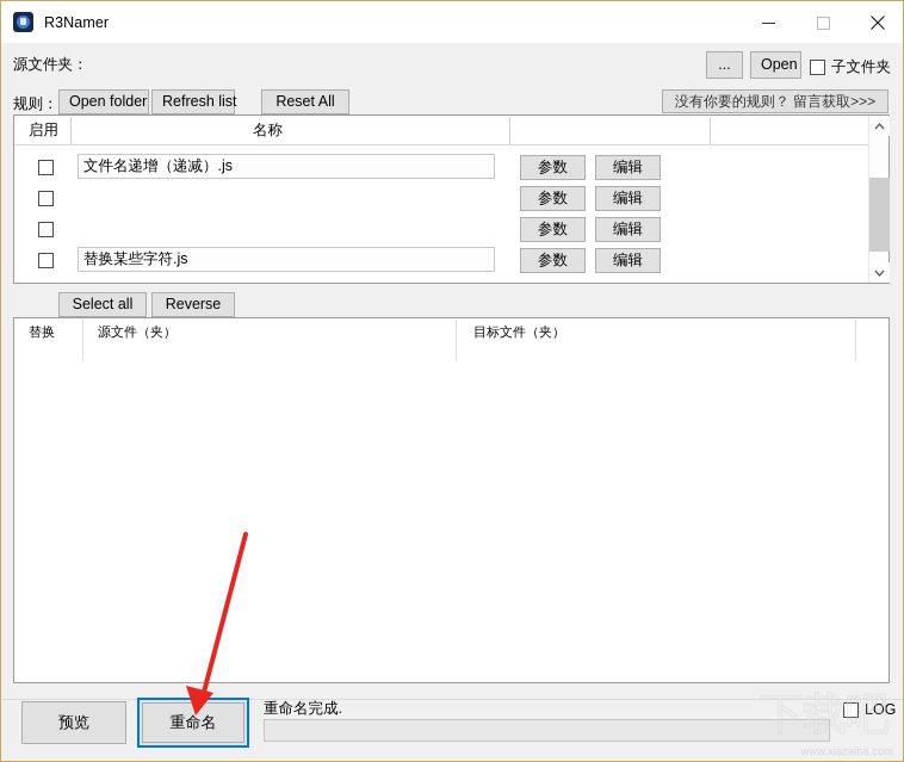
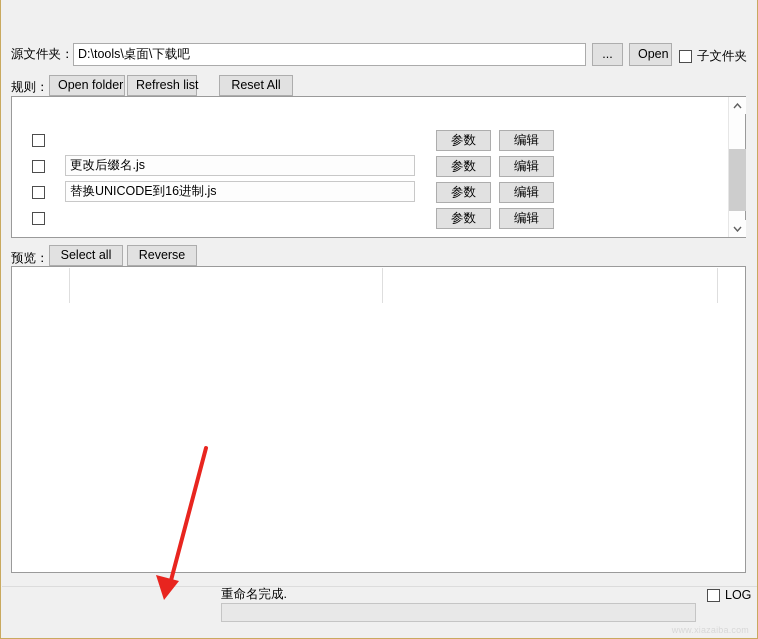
- R3Namer
  源文件夹：
+ D:\tools\桌面\下载吧
  ...
  Open
  子文件夹
  规则：
  Open folder
  Refresh list
  Reset All
- 没有你要的规则？ 留言获取>>>
- 启用
- 名称
- 文件名递增（递减）.js
  参数
  编辑
+ 更改后缀名.js
  参数
  编辑
+ 替换UNICODE到16进制.js
  参数
  编辑
- 替换某些字符.js
  参数
  编辑
+ 预览：
  Select all
  Reverse
- 替换
- 源文件（夹）
- 目标文件（夹）
- 预览
- 重命名
  重命名完成.
  LOG
- 下载吧
  www.xiazaiba.com
